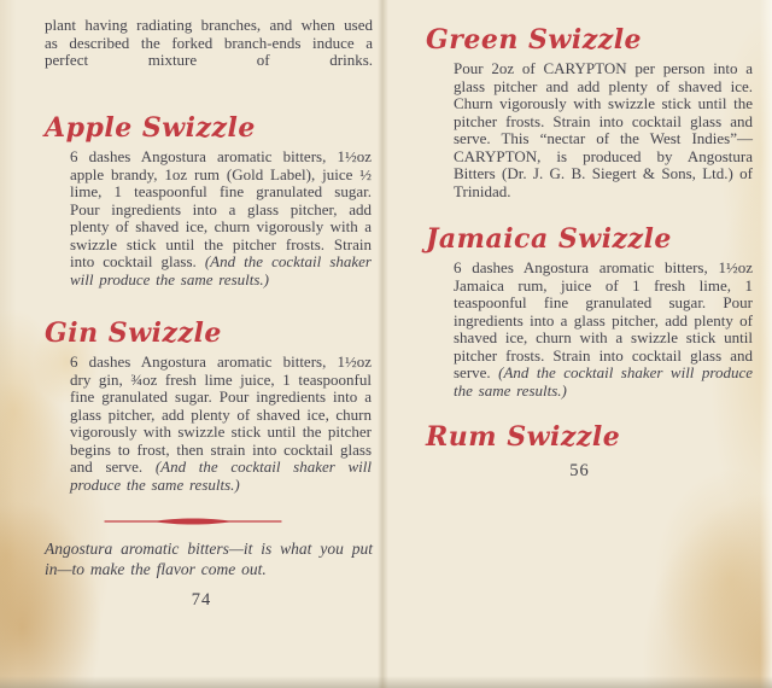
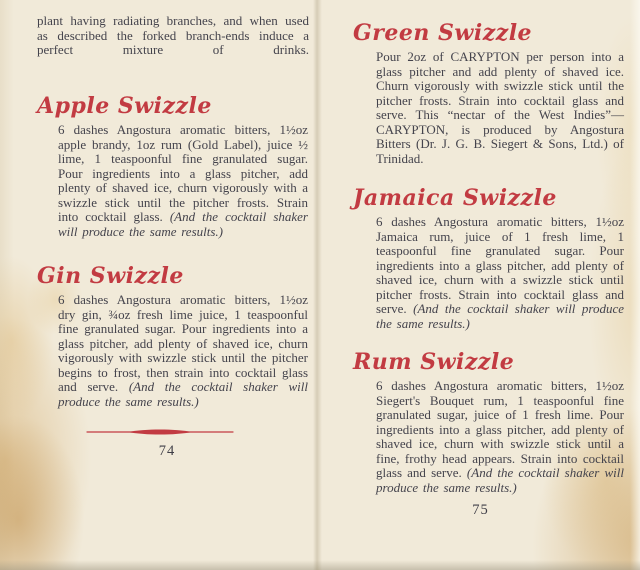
  plant having radiating branches, and when used as described the forked branch-ends induce a perfect mixture of drinks.
  Apple Swizzle
  6 dashes Angostura aromatic bitters, 1½oz apple brandy, 1oz rum (Gold Label), juice ½ lime, 1 teaspoonful fine granulated sugar. Pour ingredients into a glass pitcher, add plenty of shaved ice, churn vigorously with a swizzle stick until the pitcher frosts. Strain into cocktail glass. (And the cocktail shaker will produce the same results.)
  Gin Swizzle
  6 dashes Angostura aromatic bitters, 1½oz dry gin, ¾oz fresh lime juice, 1 teaspoonful fine granulated sugar. Pour ingredients into a glass pitcher, add plenty of shaved ice, churn vigorously with swizzle stick until the pitcher begins to frost, then strain into cocktail glass and serve. (And the cocktail shaker will produce the same results.)
- Angostura aromatic bitters—it is what you put in—to make the flavor come out.
  74
  Green Swizzle
  Pour 2oz of CARYPTON per person into a glass pitcher and add plenty of shaved ice. Churn vigorously with swizzle stick until the pitcher frosts. Strain into cocktail glass and serve. This “nectar of the West Indies”—CARYPTON, is produced by Angostura Bitters (Dr. J. G. B. Siegert & Sons, Ltd.) of Trinidad.
  Jamaica Swizzle
  6 dashes Angostura aromatic bitters, 1½oz Jamaica rum, juice of 1 fresh lime, 1 teaspoonful fine granulated sugar. Pour ingredients into a glass pitcher, add plenty of shaved ice, churn with a swizzle stick until pitcher frosts. Strain into cocktail glass and serve. (And the cocktail shaker will produce the same results.)
  Rum Swizzle
+ 6 dashes Angostura aromatic bitters, 1½oz Siegert's Bouquet rum, 1 teaspoonful fine granulated sugar, juice of 1 fresh lime. Pour ingredients into a glass pitcher, add plenty of shaved ice, churn with swizzle stick until a fine, frothy head appears. Strain into cocktail glass and serve. (And the cocktail shaker will produce the same results.)
- 56
+ 75
